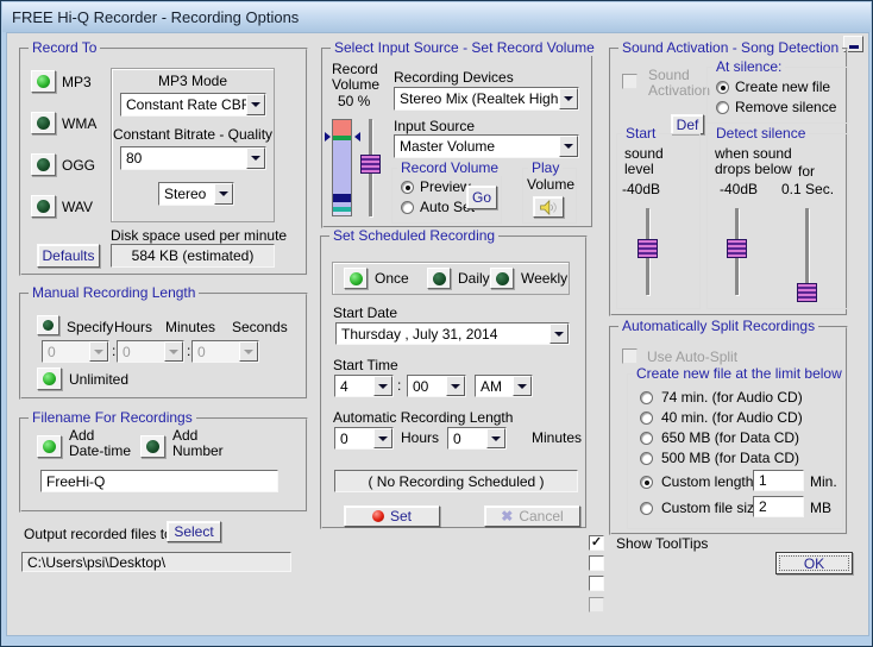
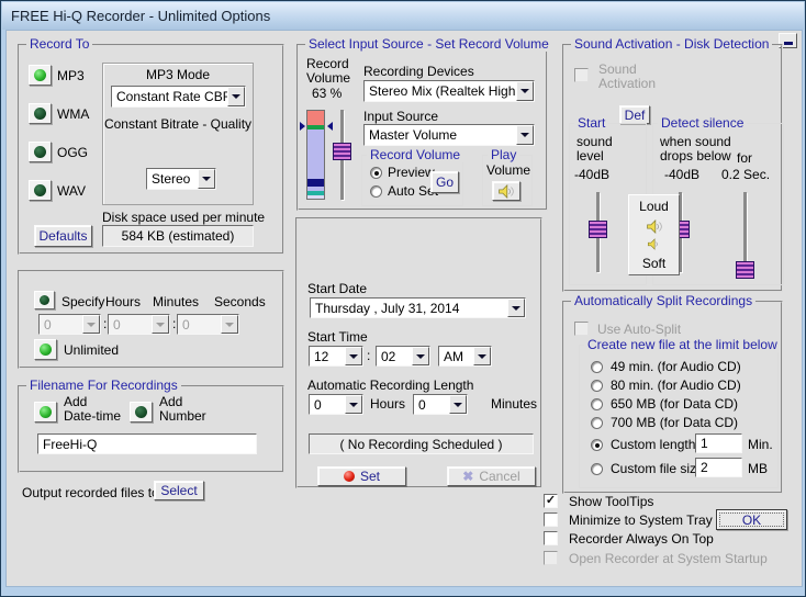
- FREE Hi-Q Recorder - Recording Options
+ FREE Hi-Q Recorder - Unlimited Options
  Record To
  MP3
  WMA
  OGG
  WAV
  MP3 Mode
  Constant Rate CB
  Constant Bitrate - Quality
- 80
  Stereo
  Disk space used per minute
  Defaults
  584 KB (estimated)
- Manual Recording Length
  Specify
  Hours
  Minutes
  Seconds
  0
  :
  0
  :
  0
  Unlimited
  Filename For Recordings
  Add
  Date-time
  Add
  Number
  FreeHi-Q
  Output recorded files t
  Select
- C:\Users\psi\Desktop\
  Select Input Source - Set Record Volume
  Record
  Volume
- 50 %
+ 63 %
  Recording Devices
  Stereo Mix (Realtek High
  Input Source
  Master Volume
  Record Volume
  Previe
  Auto S
  Go
  Play
  Volume
- Set Scheduled Recording
- Once
- Daily
- Weekly
  Start Date
  Thursday , July 31, 2014
  Start Time
- 4
+ 12
  :
- 00
+ 02
  AM
  Automatic Recording Length
  0
  Hours
  0
  Minutes
  ( No Recording Scheduled )
  Set
  ✖
  Cancel
- Sound Activation - Song Detection
+ Sound Activation - Disk Detection
  Sound
  Activation
- At silence:
- Create new file
- Remove silence
  Def
  Start
  sound
  level
  -40dB
  Detect silence
  when sound
  drops below
  for
  -40dB
- 0.1 Sec.
+ 0.2 Sec.
+ Loud
+ Soft
  Automatically Split Recordings
  Use Auto-Split
  Create new file at the limit below
- 74 min. (for Audio CD)
+ 49 min. (for Audio CD)
- 40 min. (for Audio CD)
+ 80 min. (for Audio CD)
  650 MB (for Data CD)
- 500 MB (for Data CD)
+ 700 MB (for Data CD)
  Custom length
  1
  Min.
  Custom file siz
  2
  MB
  ✓
  Show ToolTips
+ Minimize to System Tray
+ Recorder Always On Top
+ Open Recorder at System Startup
  OK
